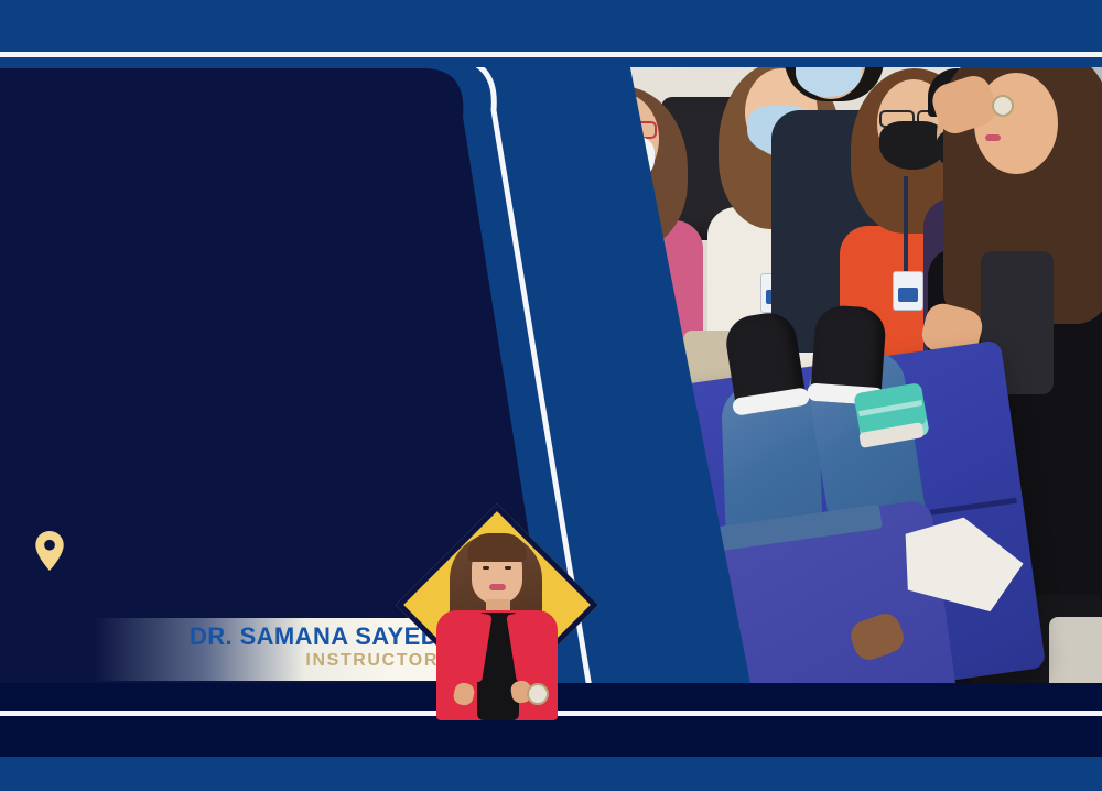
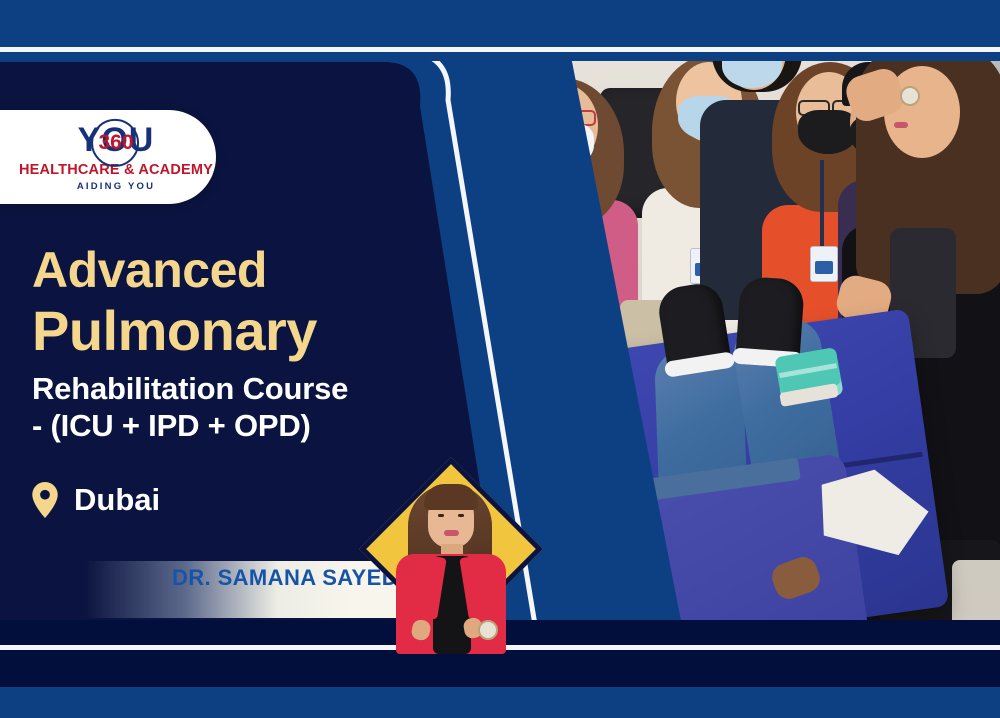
+ YOU
+ 360
+ HEALTHCARE & ACADEMY
+ AIDING YOU
+ Advanced
+ Pulmonary
+ Rehabilitation Course
+ - (ICU + IPD + OPD)
+ Dubai
  DR. SAMANA SAYE
- INSTRUCTOR
